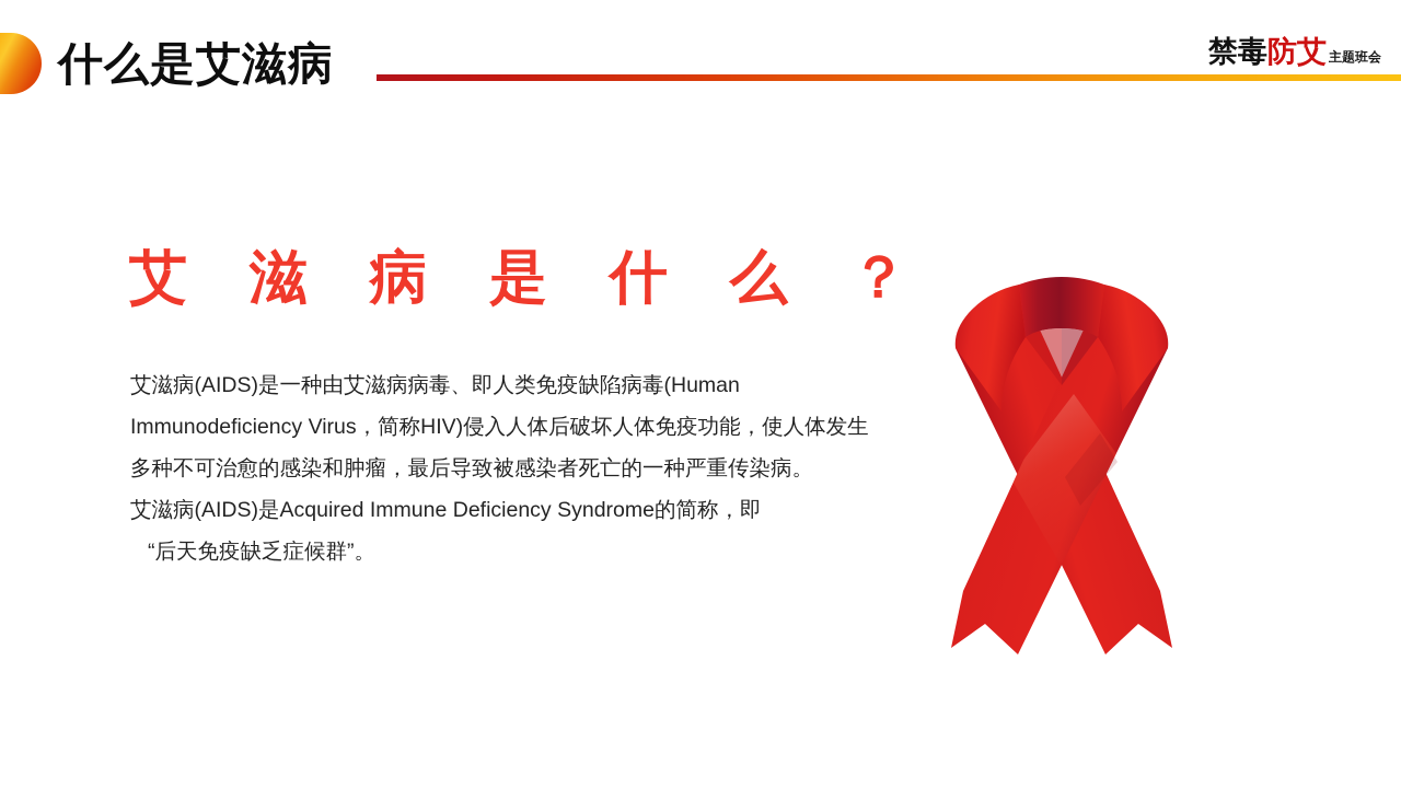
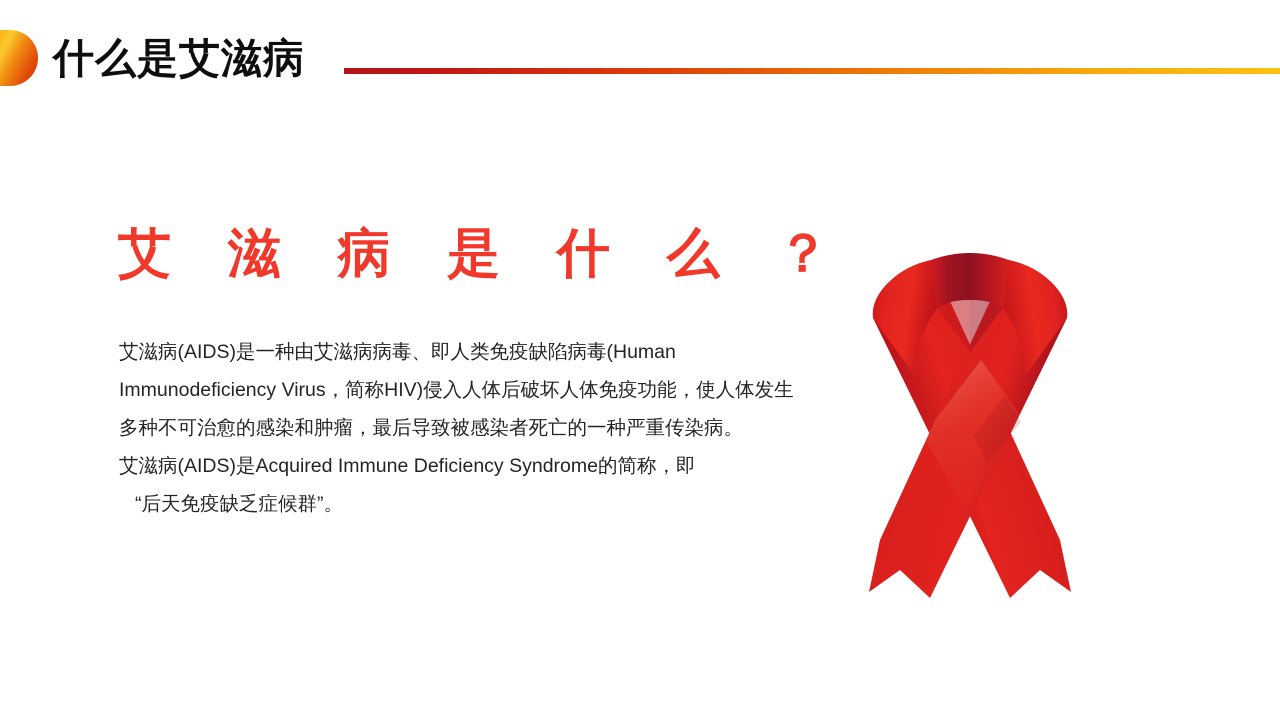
  什么是艾滋病
- 禁毒
- 防艾
- 主题班会
  艾 滋 病 是 什 么 ？
  艾滋病(AIDS)是一种由艾滋病病毒、即人类免疫缺陷病毒(Human Immunodeficiency Virus，简称HIV)侵入人体后破坏人体免疫功能，使人体发生多种不可治愈的感染和肿瘤，最后导致被感染者死亡的一种严重传染病。
  艾滋病(AIDS)是Acquired Immune Deficiency Syndrome的简称，即
  “后天免疫缺乏症候群”。
